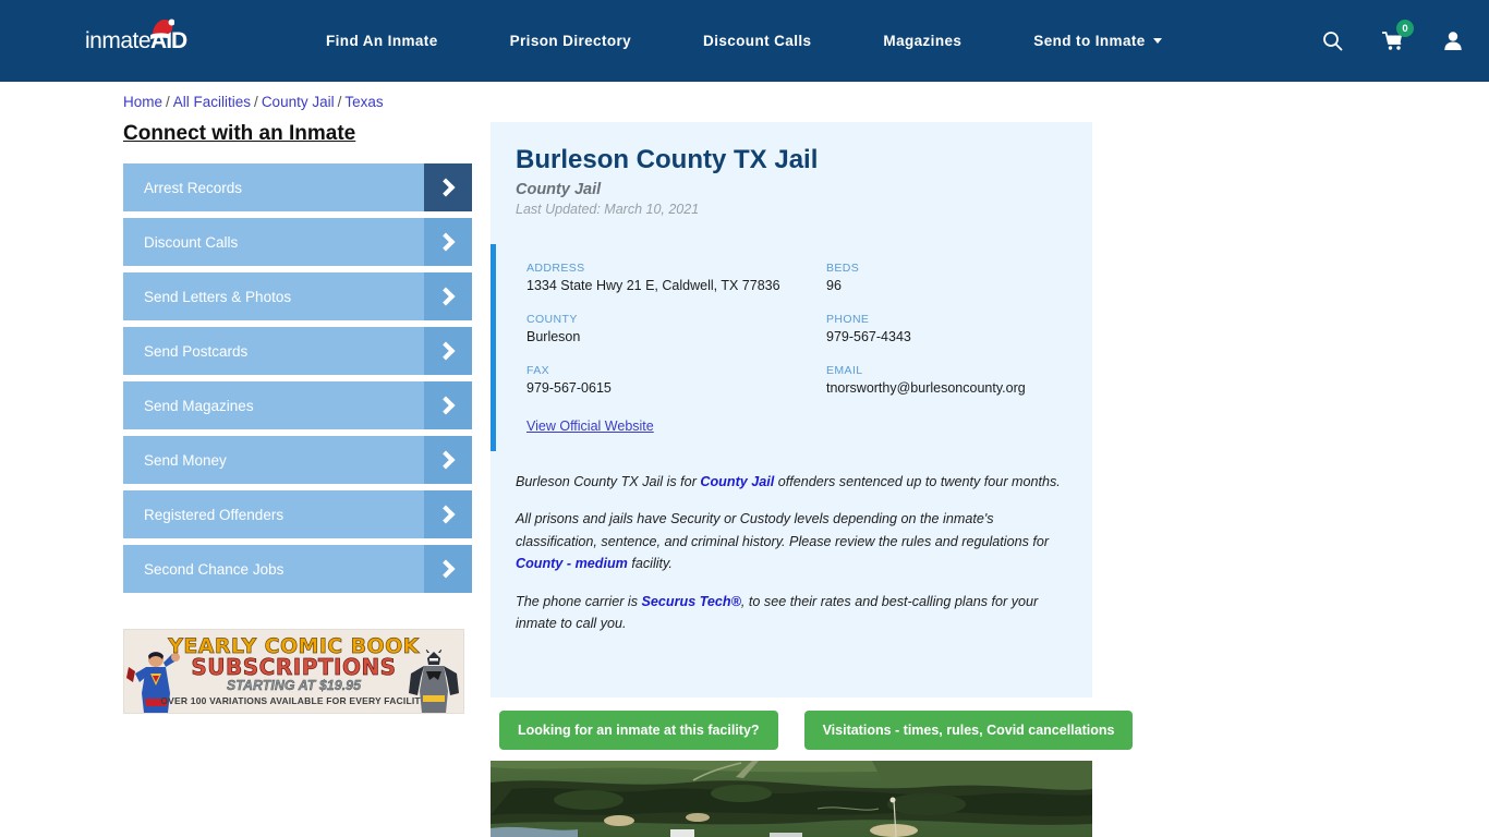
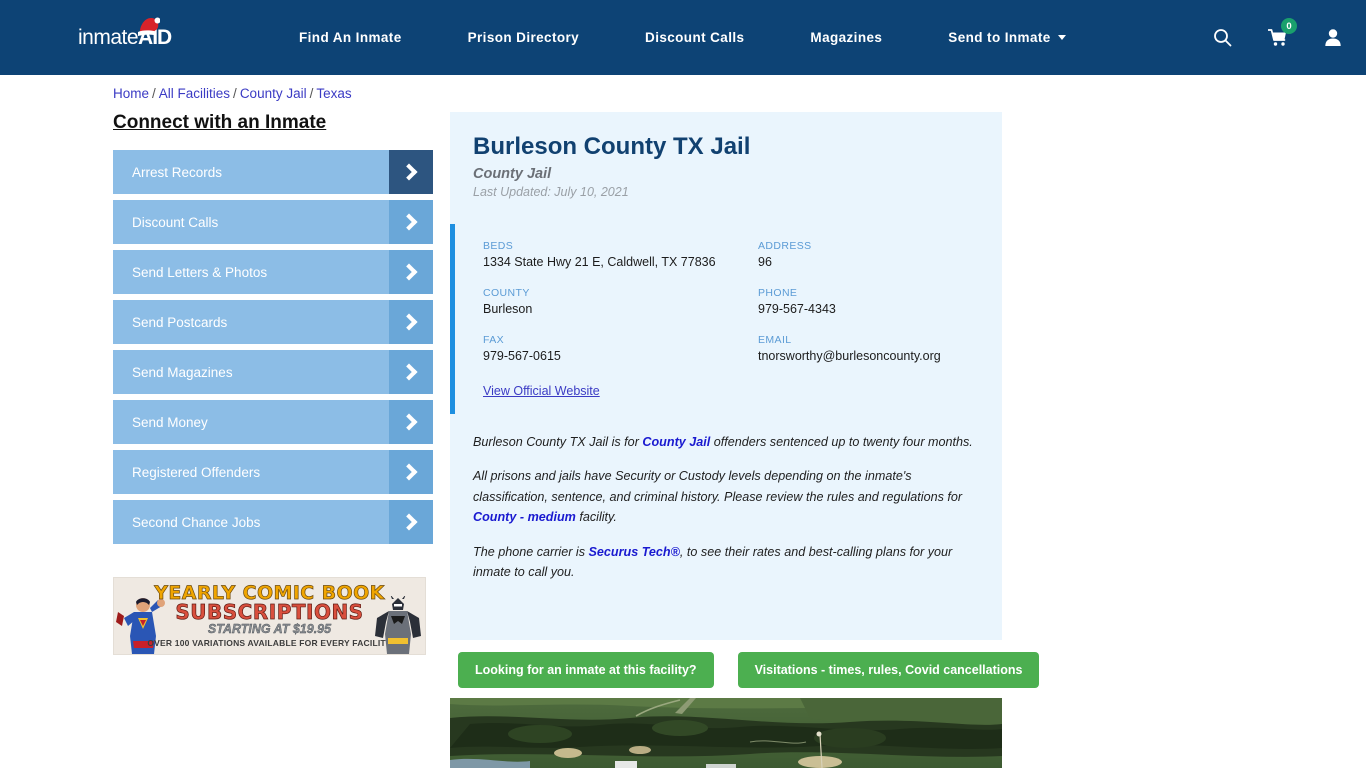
  inmateAID
  Find An Inmate
  Prison Directory
  Discount Calls
  Magazines
  Send to Inmate
  0
  Home / All Facilities / County Jail / Texas
  Connect with an Inmate
  Arrest Records
  Discount Calls
  Send Letters & Photos
  Send Postcards
  Send Magazines
  Send Money
  Registered Offenders
  Second Chance Jobs
  YEARLY COMIC BOOK
  SUBSCRIPTIONS
  STARTING AT $19.95
  OVER 100 VARIATIONS AVAILABLE FOR EVERY FACILIT
  Burleson County TX Jail
  County Jail
- Last Updated: March 10, 2021
+ Last Updated: July 10, 2021
- ADDRESS
+ BEDS
  1334 State Hwy 21 E, Caldwell, TX 77836
- BEDS
+ ADDRESS
  96
  COUNTY
  Burleson
  PHONE
  979-567-4343
  FAX
  979-567-0615
  EMAIL
  tnorsworthy@burlesoncounty.org
  View Official Website
  Burleson County TX Jail is for County Jail offenders sentenced up to twenty four months.
  All prisons and jails have Security or Custody levels depending on the inmate's classification, sentence, and criminal history. Please review the rules and regulations for County - medium facility.
  The phone carrier is Securus Tech®, to see their rates and best-calling plans for your inmate to call you.
  Looking for an inmate at this facility?
  Visitations - times, rules, Covid cancellations
